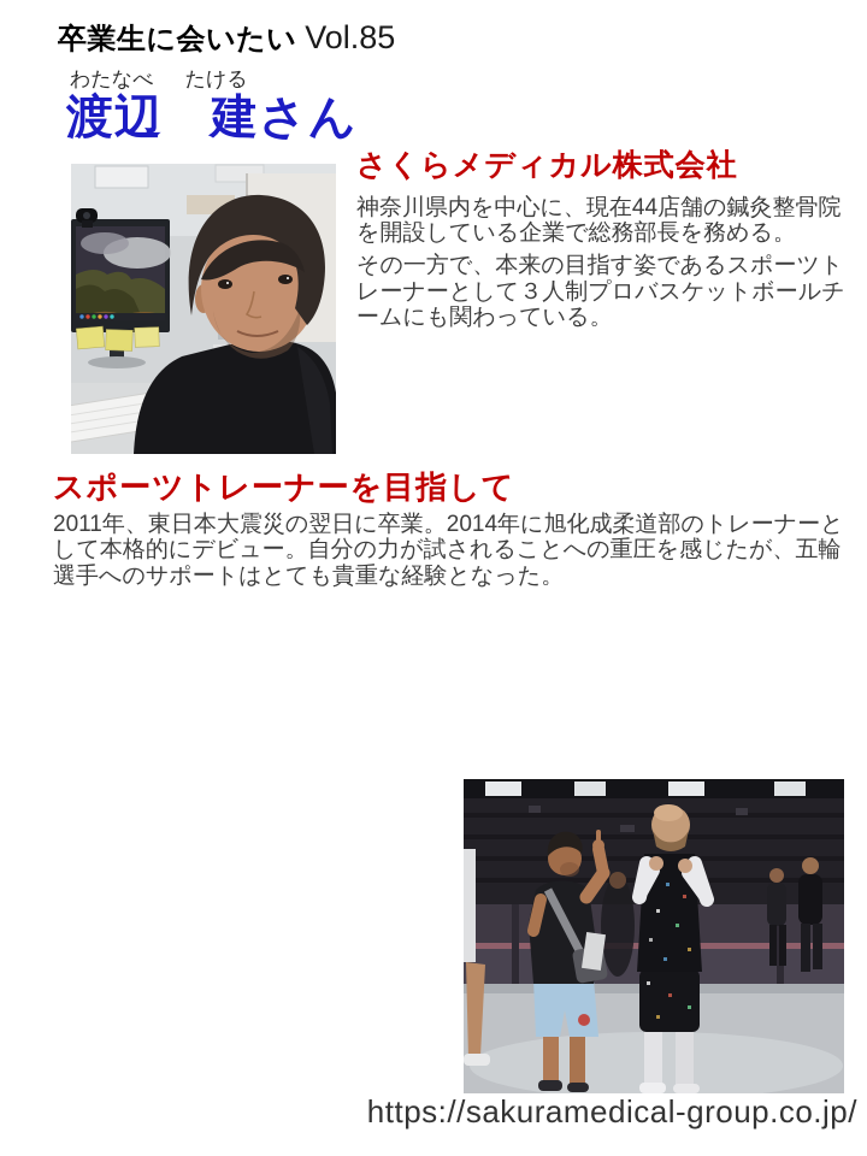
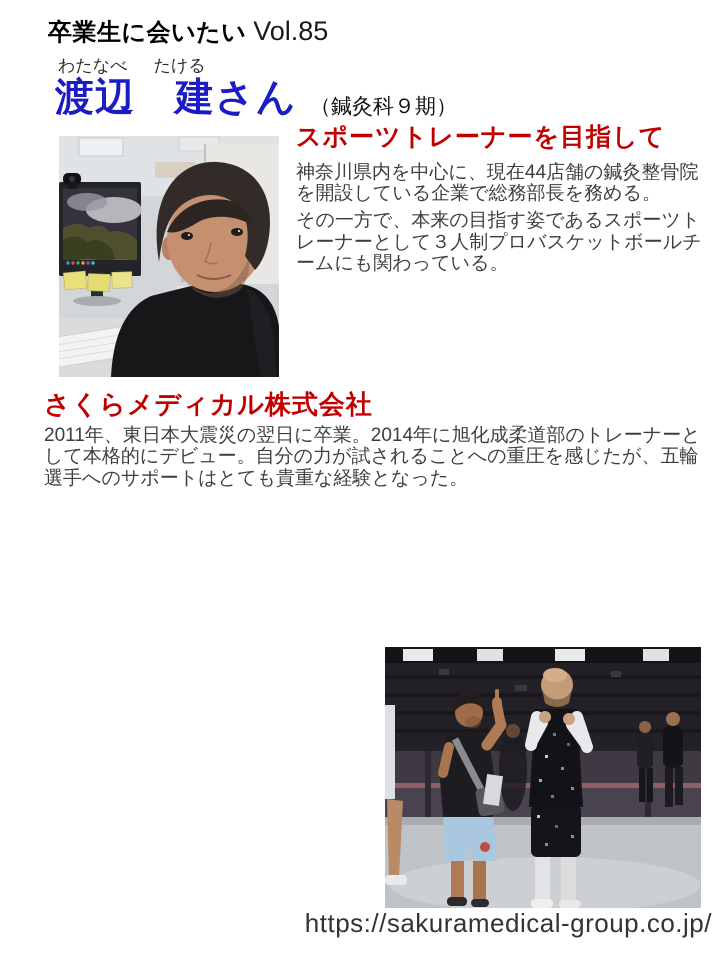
  卒業生に会いたい Vol.85
  わたなべ
  たける
  渡辺 建さん
+ （鍼灸科９期）
- さくらメディカル株式会社
+ スポーツトレーナーを目指して
  神奈川県内を中心に、現在44店舗の鍼灸整骨院を開設している企業で総務部長を務める。
  その一方で、本来の目指す姿であるスポーツトレーナーとして３人制プロバスケットボールチームにも関わっている。
- スポーツトレーナーを目指して
+ さくらメディカル株式会社
  2011年、東日本大震災の翌日に卒業。2014年に旭化成柔道部のトレーナーとして本格的にデビュー。自分の力が試されることへの重圧を感じたが、五輪選手へのサポートはとても貴重な経験となった。
  https://sakuramedical-group.co.jp/
